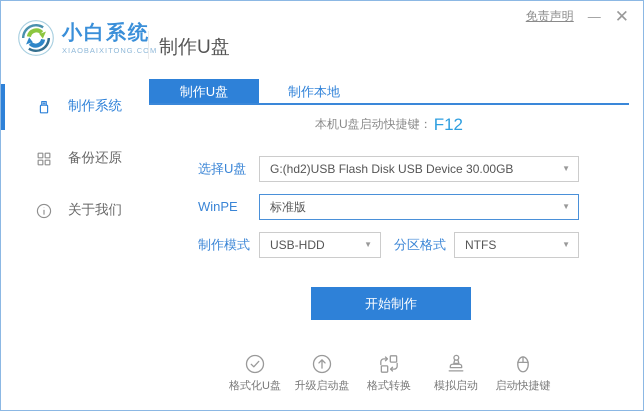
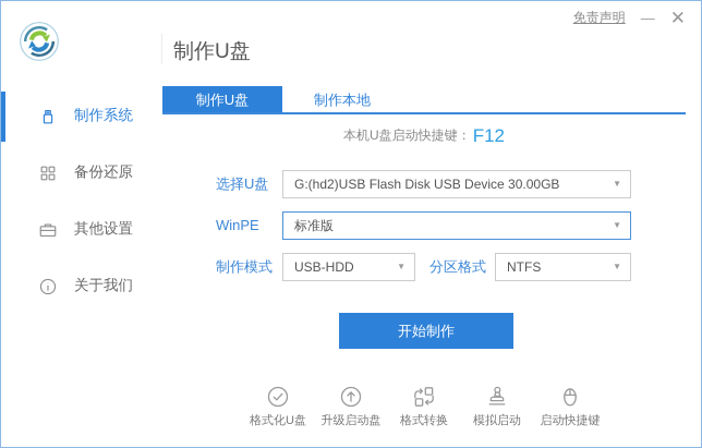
  免责声明
  —
  ✕
- 小白系统
- XIAOBAIXITONG.COM
  制作U盘
  制作系统
  备份还原
+ 其他设置
  关于我们
  制作U盘
  制作本地
  本机U盘启动快捷键： F12
  选择U盘
  G:(hd2)USB Flash Disk USB Device 30.00GB
  ▼
  WinPE
  标准版
  ▼
  制作模式
  USB-HDD
  ▼
  分区格式
  NTFS
  ▼
  开始制作
  格式化U盘
  升级启动盘
  格式转换
  模拟启动
  启动快捷键
